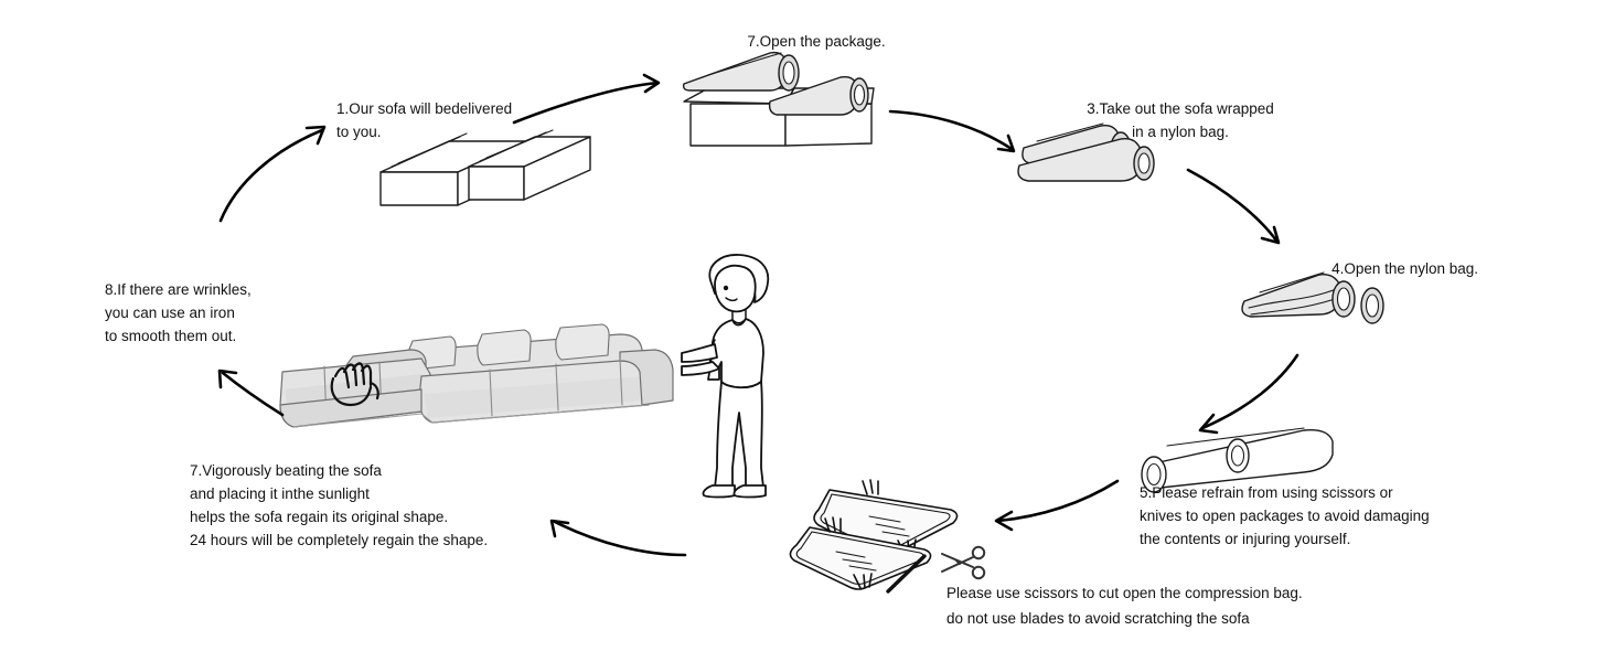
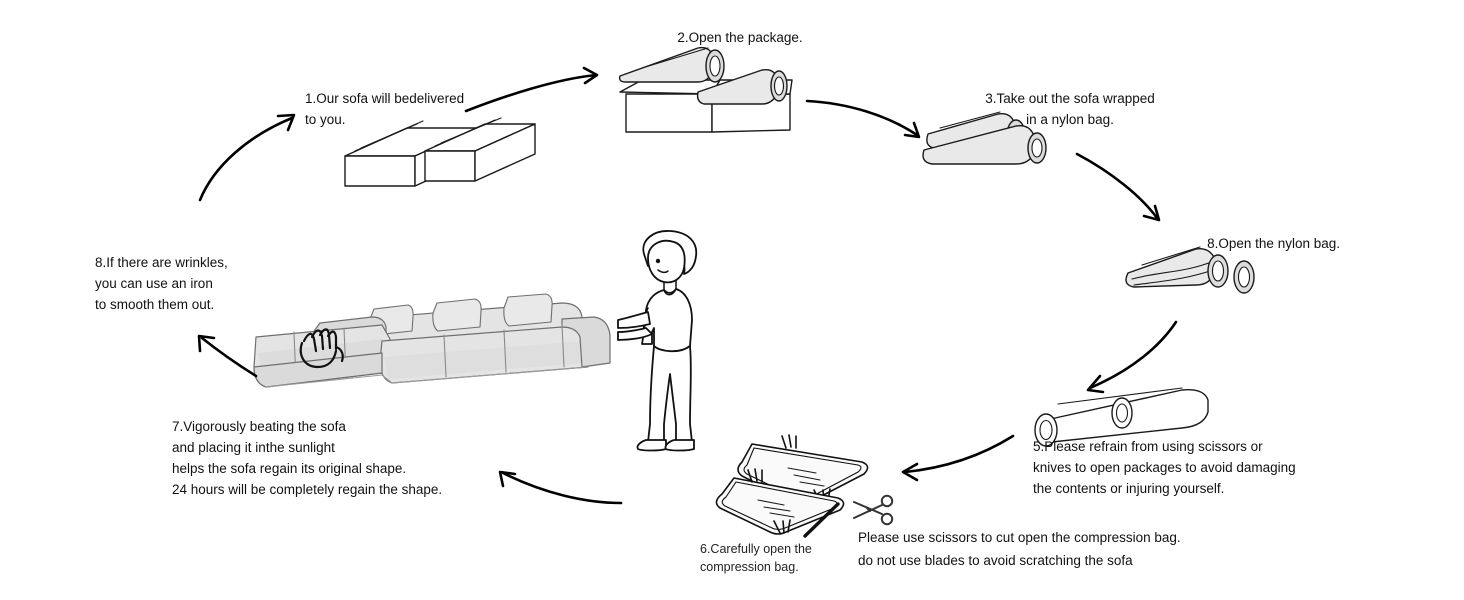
  1.Our sofa will bedelivered
  to you.
- 7.Open the package.
+ 2.Open the package.
  3.Take out the sofa wrapped
  in a nylon bag.
- 4.Open the nylon bag.
+ 8.Open the nylon bag.
  5.Please refrain from using scissors or
  knives to open packages to avoid damaging
  the contents or injuring yourself.
+ 6.Carefully open the
+ compression bag.
  Please use scissors to cut open the compression bag.
  do not use blades to avoid scratching the sofa
  7.Vigorously beating the sofa
  and placing it inthe sunlight
  helps the sofa regain its original shape.
  24 hours will be completely regain the shape.
  8.If there are wrinkles,
  you can use an iron
  to smooth them out.
